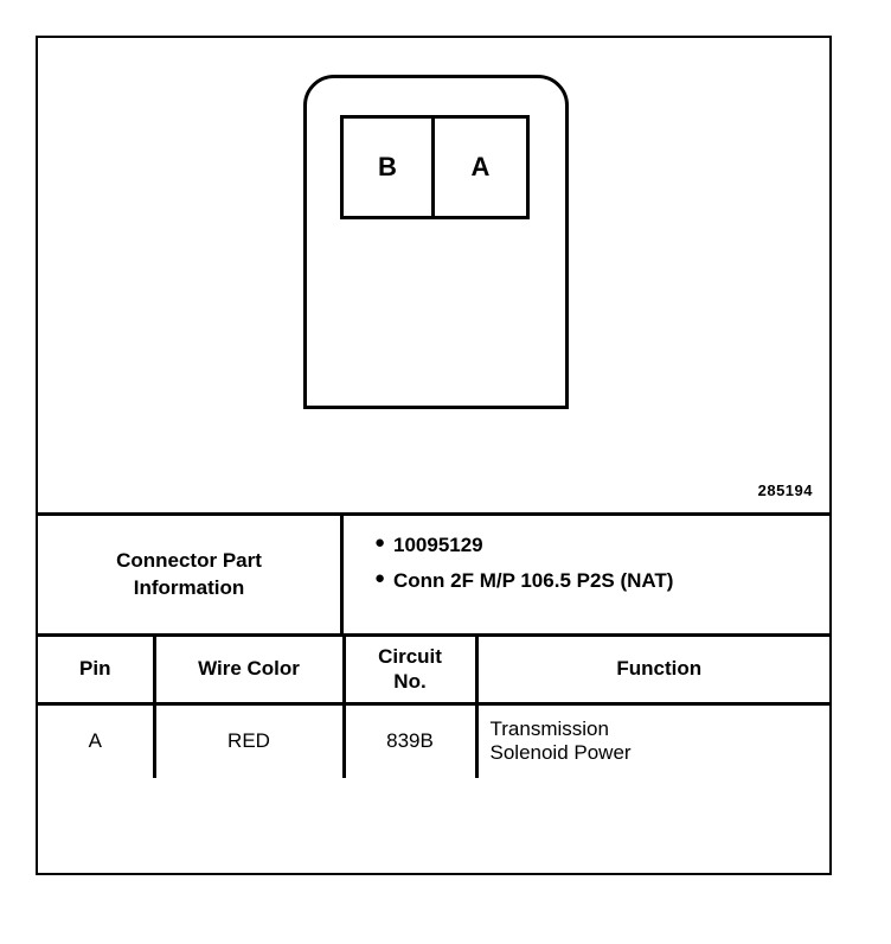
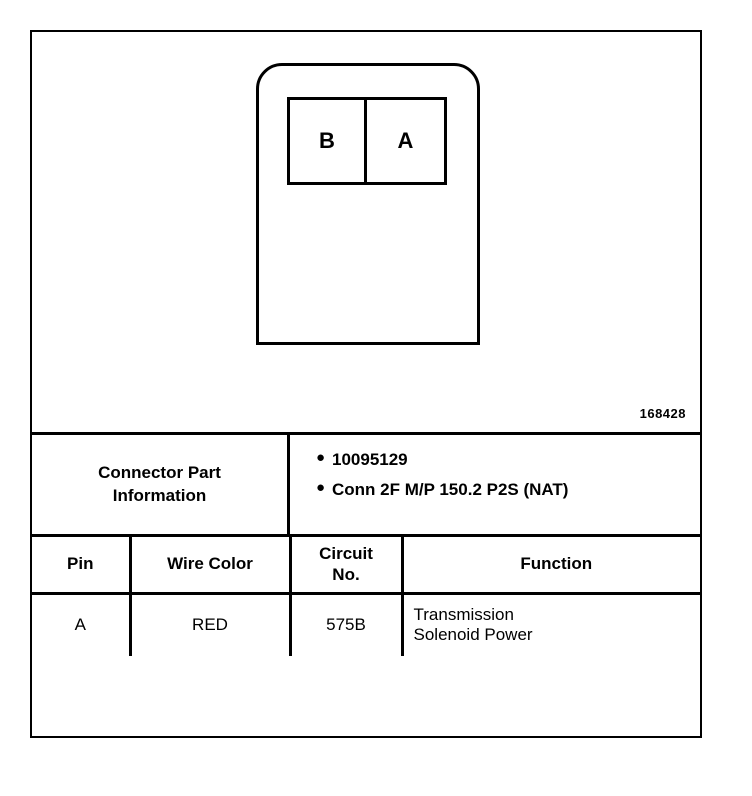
  B
  A
- 285194
+ 168428
  Connector Part
  Information
  ●
  10095129
  ●
- Conn 2F M/P 106.5 P2S (NAT)
+ Conn 2F M/P 150.2 P2S (NAT)
  Pin	Wire Color	Circuit No.	Function
- A	RED	839B	Transmission Solenoid Power
+ A	RED	575B	Transmission Solenoid Power
